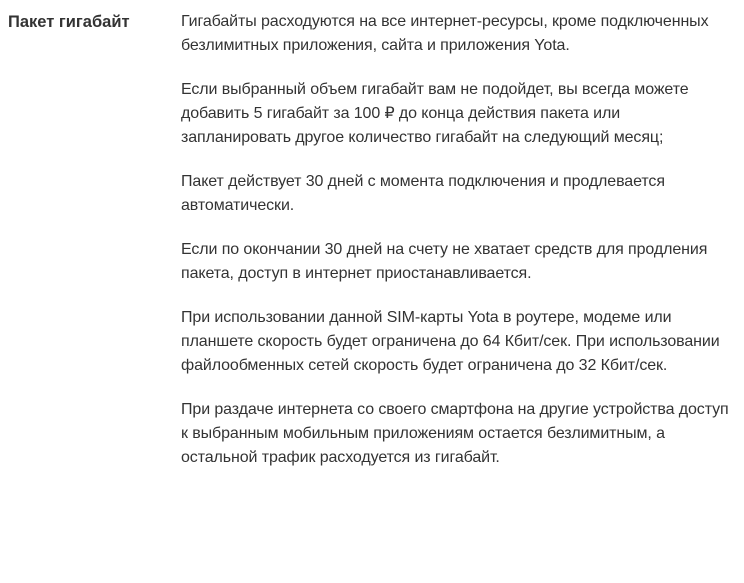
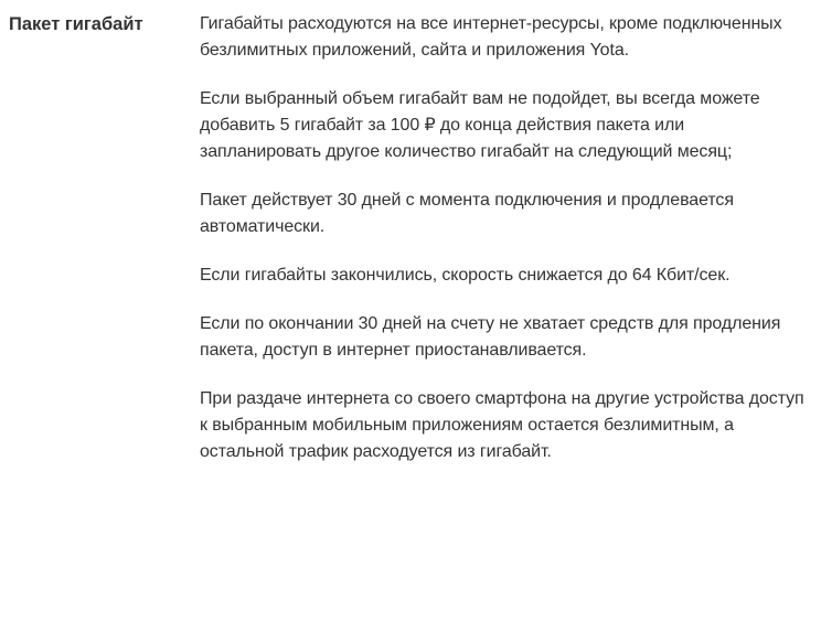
  Пакет гигабайт
- Гигабайты расходуются на все интернет-ресурсы, кроме подключенных безлимитных приложения, сайта и приложения Yota.
+ Гигабайты расходуются на все интернет-ресурсы, кроме подключенных безлимитных приложений, сайта и приложения Yota.
  Если выбранный объем гигабайт вам не подойдет, вы всегда можете добавить 5 гигабайт за 100 ₽ до конца действия пакета или запланировать другое количество гигабайт на следующий месяц;
  Пакет действует 30 дней с момента подключения и продлевается автоматически.
+ Если гигабайты закончились, скорость снижается до 64 Кбит/сек.
  Если по окончании 30 дней на счету не хватает средств для продления пакета, доступ в интернет приостанавливается.
- При использовании данной SIM-карты Yota в роутере, модеме или планшете скорость будет ограничена до 64 Кбит/сек. При использовании файлообменных сетей скорость будет ограничена до 32 Кбит/сек.
  При раздаче интернета со своего смартфона на другие устройства доступ к выбранным мобильным приложениям остается безлимитным, а остальной трафик расходуется из гигабайт.
